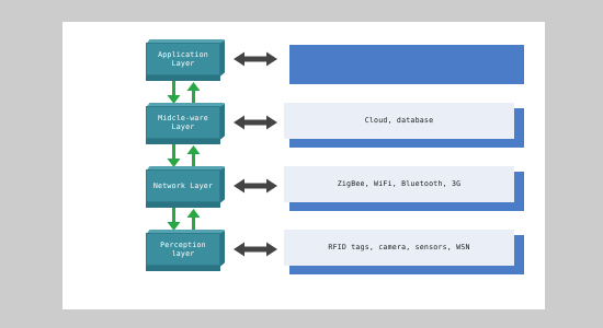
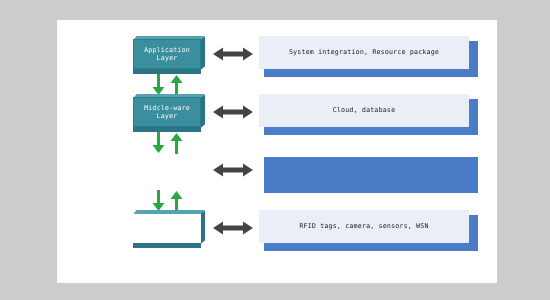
  Application
  Layer
+ System integration, Resource package
  Midcle-ware
  Layer
  Cloud, database
- Network Layer
- ZigBee, WiFi, Bluetooth, 3G
- Perception
- layer
  RFID tags, camera, sensors, WSN
